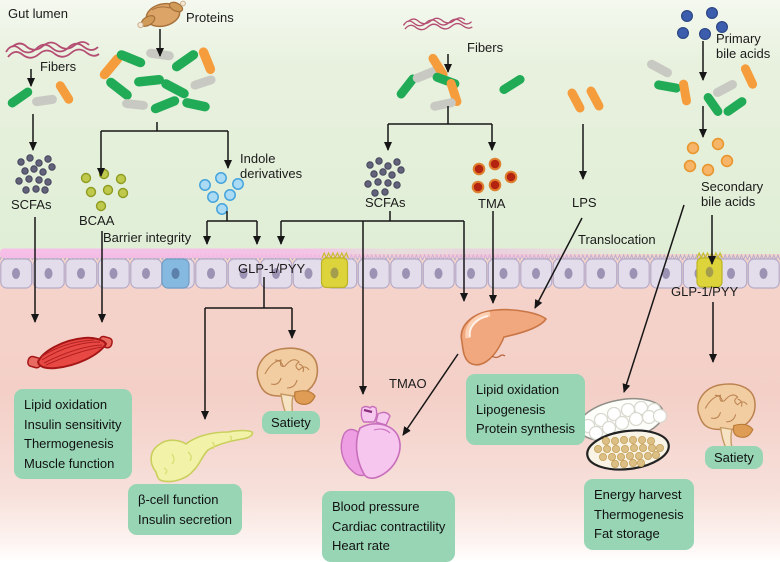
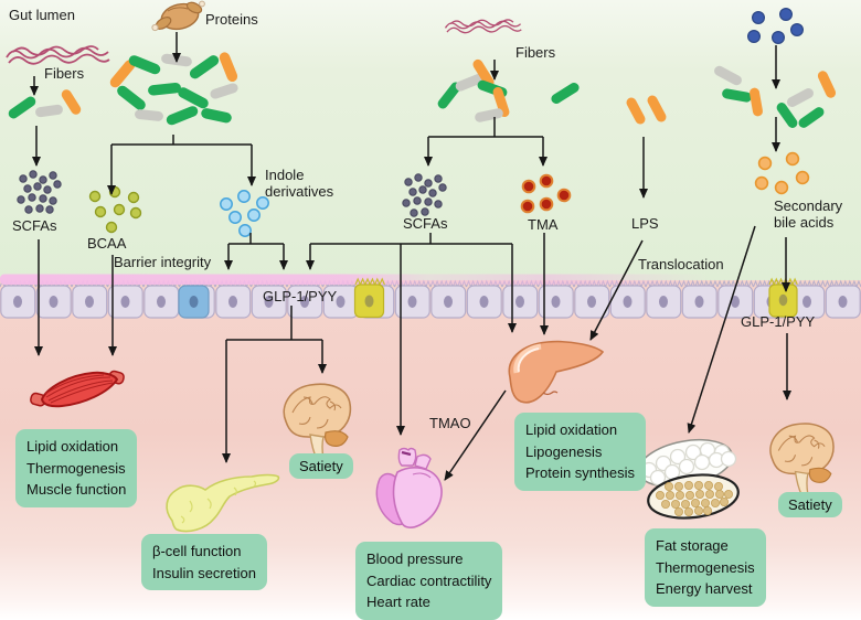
  Gut lumen
  Fibers
  Proteins
  SCFAs
  BCAA
  Indole derivatives
  Barrier integrity
  GLP-1/PYY
  Fibers
  SCFAs
  TMA
  LPS
  Translocation
- Primary bile acids
  Secondary bile acids
  GLP-1/PYY
  TMAO
  Lipid oxidation
- Insulin sensitivity
  Thermogenesis
  Muscle function
  β-cell function
  Insulin secretion
  Satiety
  Blood pressure
  Cardiac contractility
  Heart rate
  Lipid oxidation
  Lipogenesis
  Protein synthesis
- Energy harvest
+ Fat storage
  Thermogenesis
- Fat storage
+ Energy harvest
  Satiety
